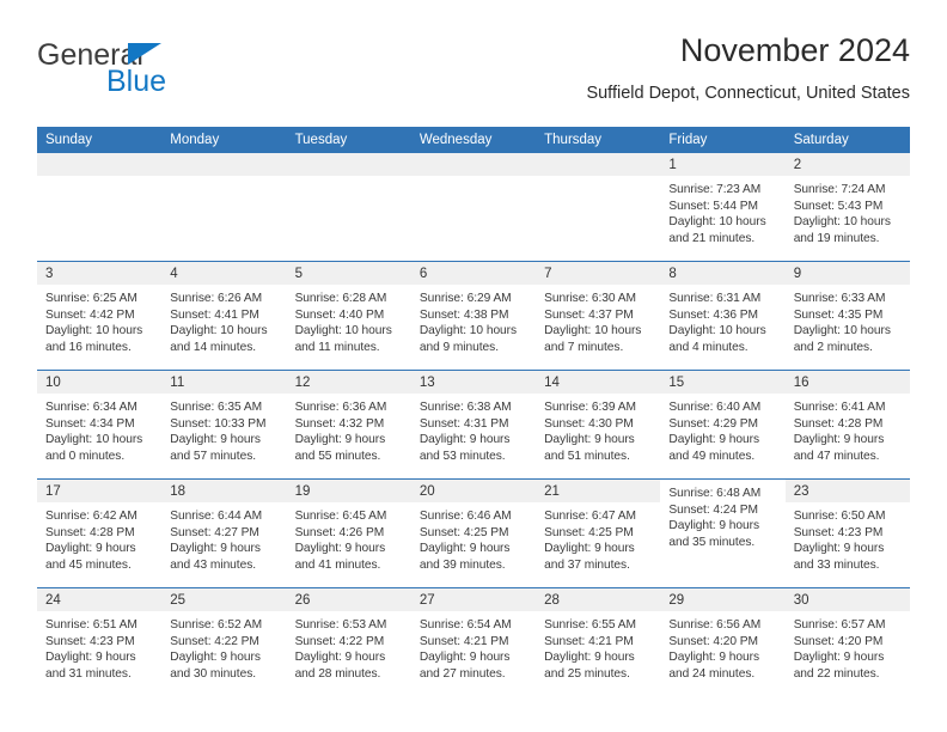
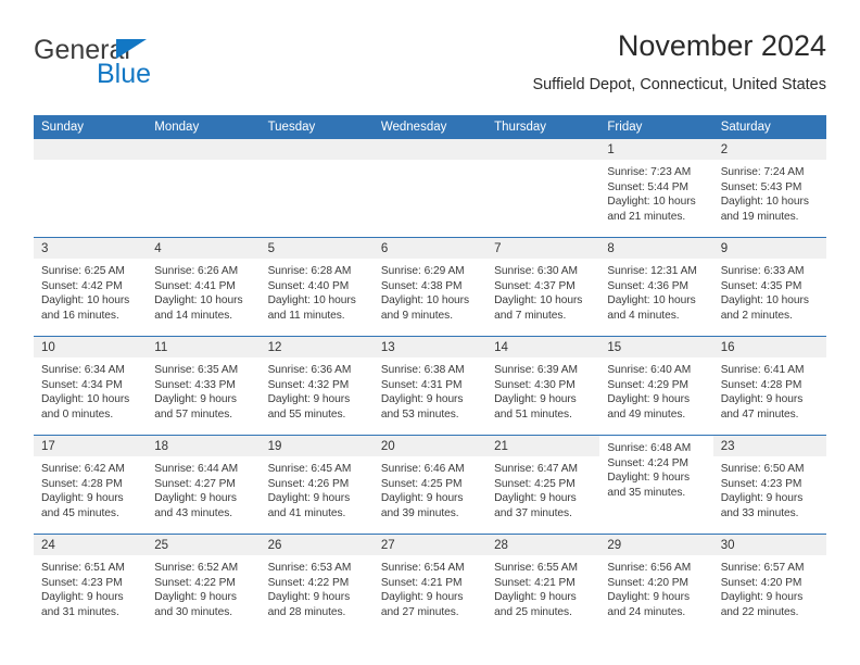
  General
  Blue
  November 2024
  Suffield Depot, Connecticut, United States
  Sunday
  Monday
  Tuesday
  Wednesday
  Thursday
  Friday
  Saturday
  1
  Sunrise: 7:23 AM
  Sunset: 5:44 PM
  Daylight: 10 hours
  and 21 minutes.
  2
  Sunrise: 7:24 AM
  Sunset: 5:43 PM
  Daylight: 10 hours
  and 19 minutes.
  3
  Sunrise: 6:25 AM
  Sunset: 4:42 PM
  Daylight: 10 hours
  and 16 minutes.
  4
  Sunrise: 6:26 AM
  Sunset: 4:41 PM
  Daylight: 10 hours
  and 14 minutes.
  5
  Sunrise: 6:28 AM
  Sunset: 4:40 PM
  Daylight: 10 hours
  and 11 minutes.
  6
  Sunrise: 6:29 AM
  Sunset: 4:38 PM
  Daylight: 10 hours
  and 9 minutes.
  7
  Sunrise: 6:30 AM
  Sunset: 4:37 PM
  Daylight: 10 hours
  and 7 minutes.
  8
- Sunrise: 6:31 AM
+ Sunrise: 12:31 AM
  Sunset: 4:36 PM
  Daylight: 10 hours
  and 4 minutes.
  9
  Sunrise: 6:33 AM
  Sunset: 4:35 PM
  Daylight: 10 hours
  and 2 minutes.
  10
  Sunrise: 6:34 AM
  Sunset: 4:34 PM
  Daylight: 10 hours
  and 0 minutes.
  11
  Sunrise: 6:35 AM
- Sunset: 10:33 PM
+ Sunset: 4:33 PM
  Daylight: 9 hours
  and 57 minutes.
  12
  Sunrise: 6:36 AM
  Sunset: 4:32 PM
  Daylight: 9 hours
  and 55 minutes.
  13
  Sunrise: 6:38 AM
  Sunset: 4:31 PM
  Daylight: 9 hours
  and 53 minutes.
  14
  Sunrise: 6:39 AM
  Sunset: 4:30 PM
  Daylight: 9 hours
  and 51 minutes.
  15
  Sunrise: 6:40 AM
  Sunset: 4:29 PM
  Daylight: 9 hours
  and 49 minutes.
  16
  Sunrise: 6:41 AM
  Sunset: 4:28 PM
  Daylight: 9 hours
  and 47 minutes.
  17
  Sunrise: 6:42 AM
  Sunset: 4:28 PM
  Daylight: 9 hours
  and 45 minutes.
  18
  Sunrise: 6:44 AM
  Sunset: 4:27 PM
  Daylight: 9 hours
  and 43 minutes.
  19
  Sunrise: 6:45 AM
  Sunset: 4:26 PM
  Daylight: 9 hours
  and 41 minutes.
  20
  Sunrise: 6:46 AM
  Sunset: 4:25 PM
  Daylight: 9 hours
  and 39 minutes.
  21
  Sunrise: 6:47 AM
  Sunset: 4:25 PM
  Daylight: 9 hours
  and 37 minutes.
  Sunrise: 6:48 AM
  Sunset: 4:24 PM
  Daylight: 9 hours
  and 35 minutes.
  23
  Sunrise: 6:50 AM
  Sunset: 4:23 PM
  Daylight: 9 hours
  and 33 minutes.
  24
  Sunrise: 6:51 AM
  Sunset: 4:23 PM
  Daylight: 9 hours
  and 31 minutes.
  25
  Sunrise: 6:52 AM
  Sunset: 4:22 PM
  Daylight: 9 hours
  and 30 minutes.
  26
  Sunrise: 6:53 AM
  Sunset: 4:22 PM
  Daylight: 9 hours
  and 28 minutes.
  27
  Sunrise: 6:54 AM
  Sunset: 4:21 PM
  Daylight: 9 hours
  and 27 minutes.
  28
  Sunrise: 6:55 AM
  Sunset: 4:21 PM
  Daylight: 9 hours
  and 25 minutes.
  29
  Sunrise: 6:56 AM
  Sunset: 4:20 PM
  Daylight: 9 hours
  and 24 minutes.
  30
  Sunrise: 6:57 AM
  Sunset: 4:20 PM
  Daylight: 9 hours
  and 22 minutes.
